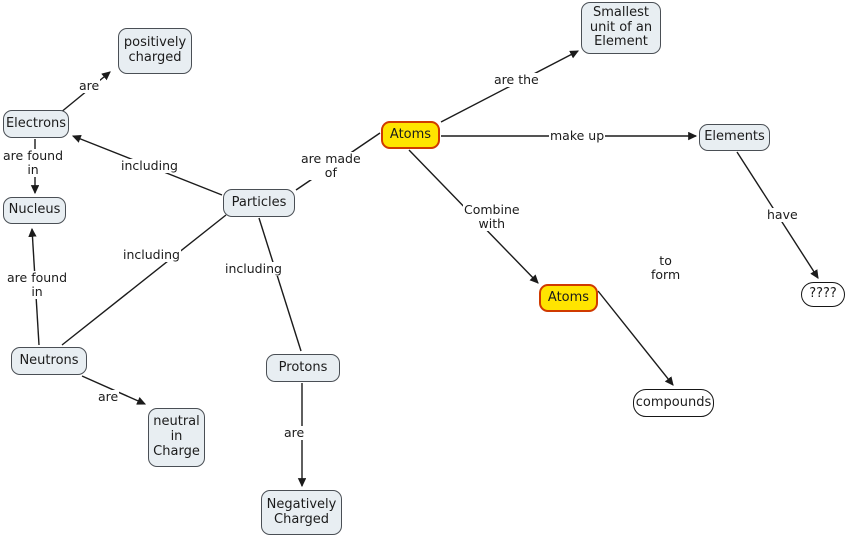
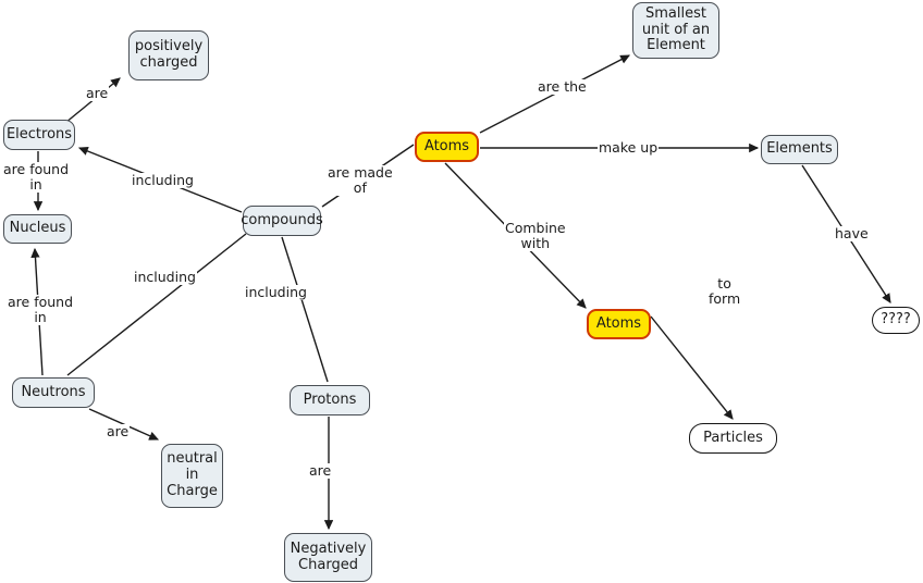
  positively
  charged
  Electrons
  Nucleus
  Neutrons
  neutral
  in
  Charge
- Particles
+ compounds
  Protons
  Negatively
  Charged
  Atoms
  Smallest
  unit of an
  Element
  Elements
  Atoms
  ????
- compounds
+ Particles
  are
  are found
  in
  including
  including
  including
  are found
  in
  are
  are
  are made
  of
  are the
  make up
  Combine
  with
  have
  to
  form
